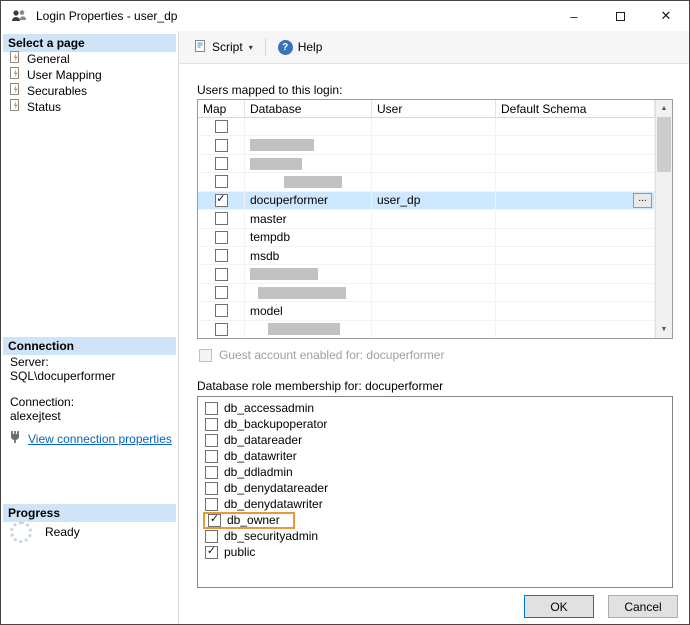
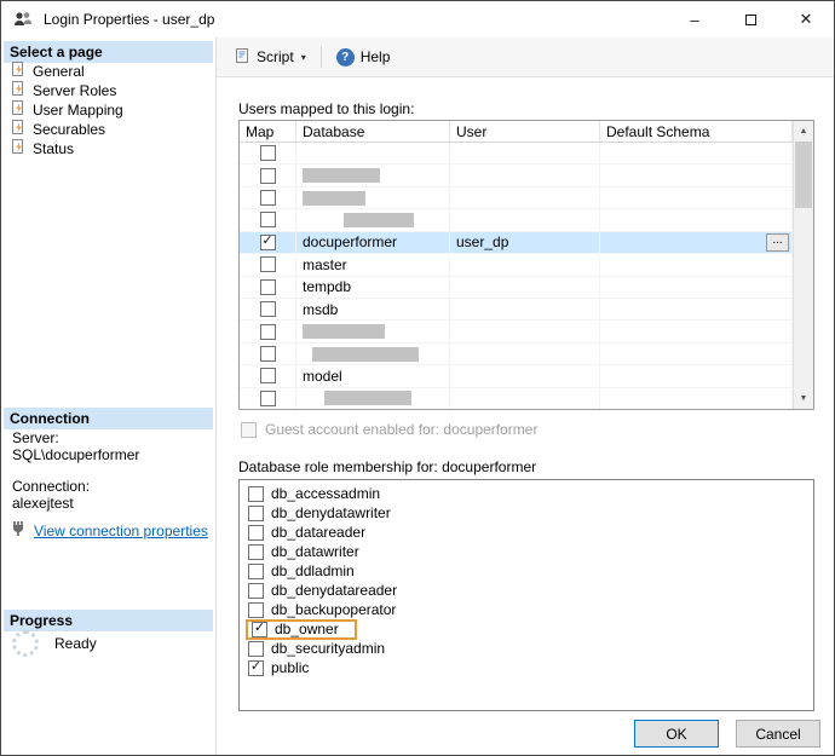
  Login Properties - user_dp
  –
  ✕
  Select a page
  General
+ Server Roles
  User Mapping
  Securables
  Status
  Connection
  Server:
  SQL\docuperformer
  Connection:
  alexejtest
  View connection properties
  Progress
  Ready
  Script
  ▾
  ?
  Help
  Users mapped to this login:
  Map
  Database
  User
  Default Schema
  ✓
  docuperformer
  user_dp
  ...
  master
  tempdb
  msdb
  model
  Guest account enabled for: docuperformer
  Database role membership for: docuperformer
  db_accessadmin
- db_backupoperator
+ db_denydatawriter
  db_datareader
  db_datawriter
  db_ddladmin
  db_denydatareader
- db_denydatawriter
+ db_backupoperator
  ✓
  db_owner
  db_securityadmin
  ✓
  public
  OK
  Cancel
